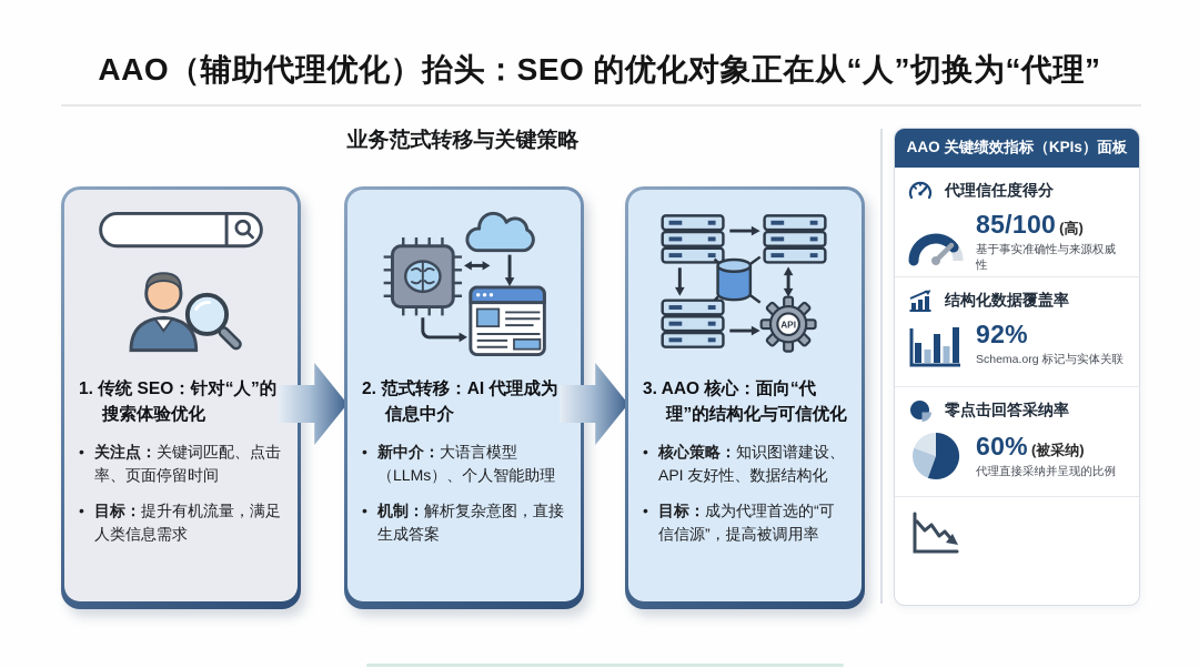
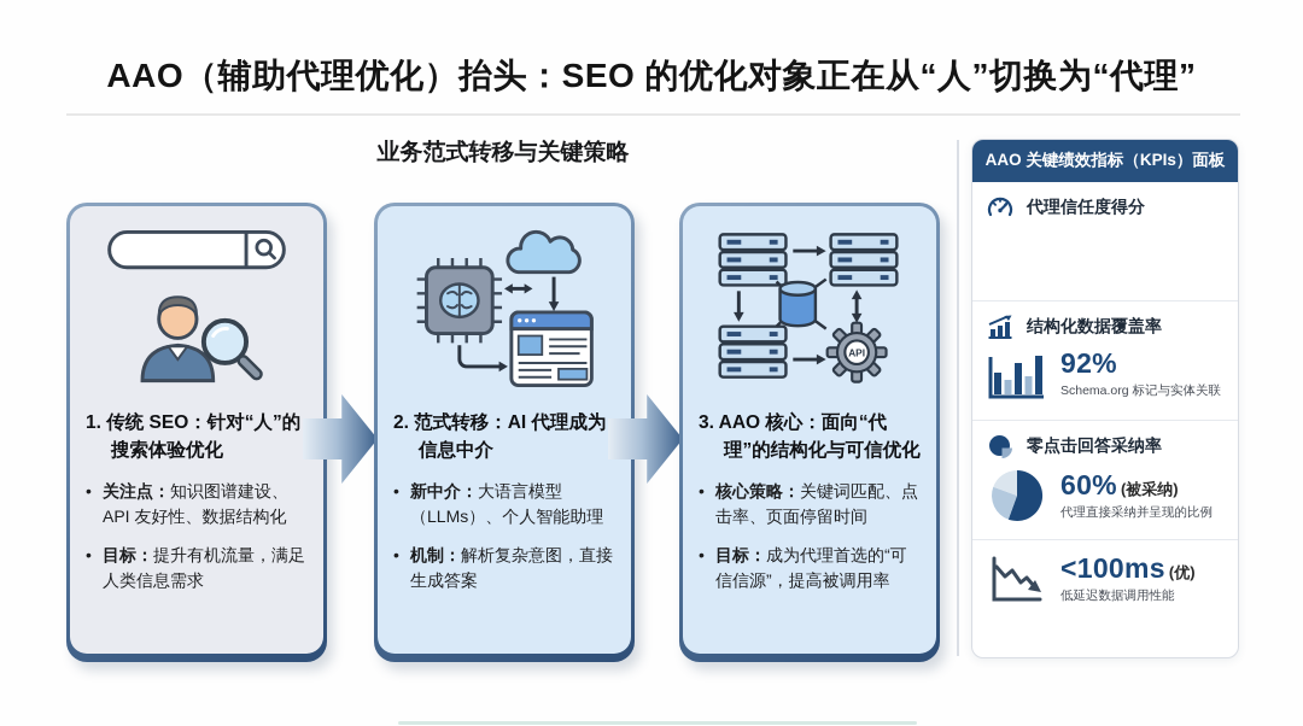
  AAO（辅助代理优化）抬头：SEO 的优化对象正在从“人”切换为“代理”
  业务范式转移与关键策略
  1. 传统 SEO：针对“人”的搜索体验优化
  •
- 关注点：关键词匹配、点击率、页面停留时间
+ 关注点：知识图谱建设、API 友好性、数据结构化
  •
  目标：提升有机流量，满足人类信息需求
  2. 范式转移：AI 代理成为信息中介
  •
  新中介：大语言模型（LLMs）、个人智能助理
  •
  机制：解析复杂意图，直接生成答案
  API
  3. AAO 核心：面向“代理”的结构化与可信优化
  •
- 核心策略：知识图谱建设、API 友好性、数据结构化
+ 核心策略：关键词匹配、点击率、页面停留时间
  •
  目标：成为代理首选的“可信信源”，提高被调用率
  AAO 关键绩效指标（KPIs）面板
  代理信任度得分
- 85/100 (高)
- 基于事实准确性与来源权威性
  结构化数据覆盖率
  92%
  Schema.org 标记与实体关联
  零点击回答采纳率
  60% (被采纳)
  代理直接采纳并呈现的比例
+ <100ms (优)
+ 低延迟数据调用性能
